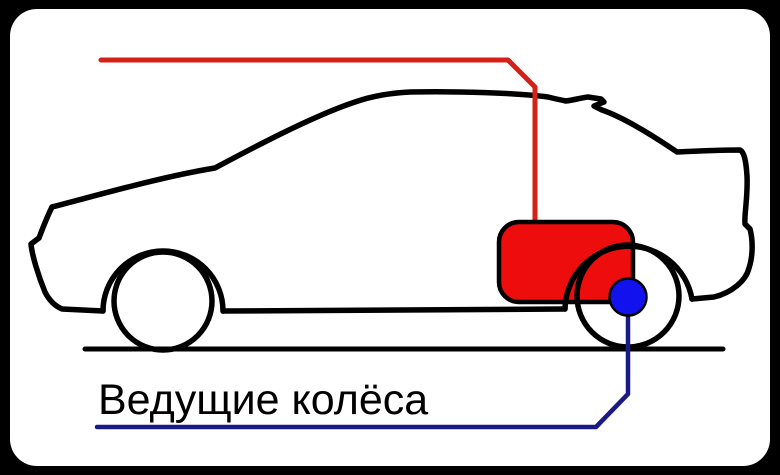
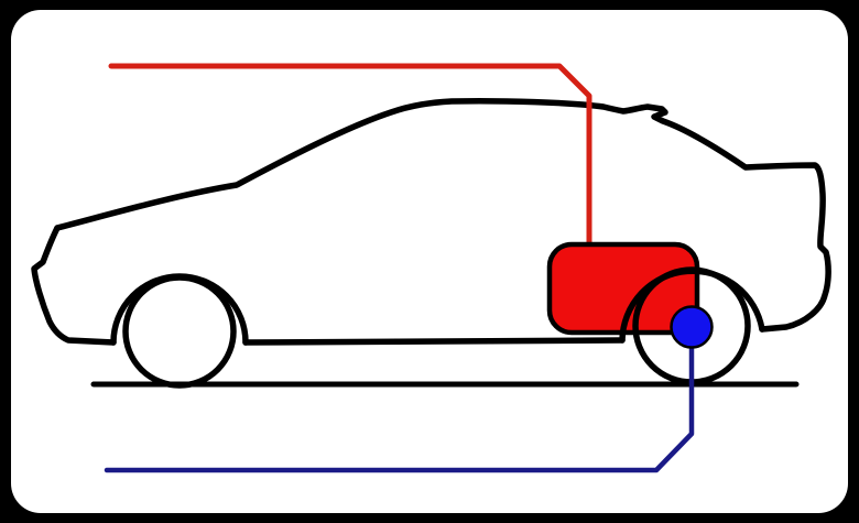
- Ведущие колёса
